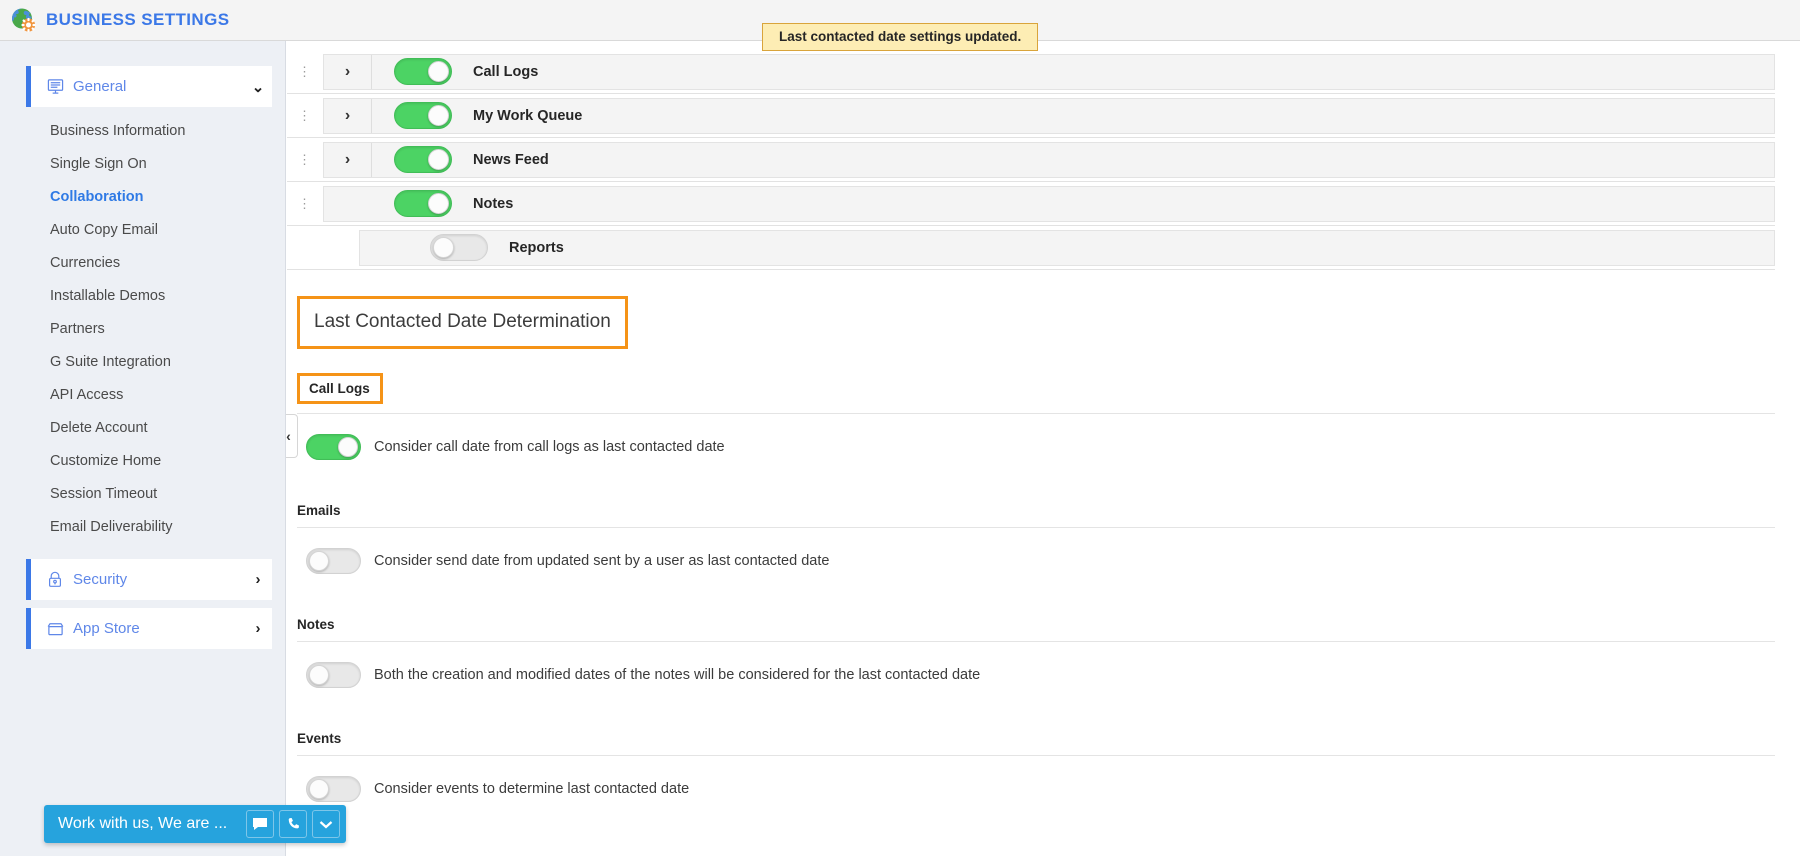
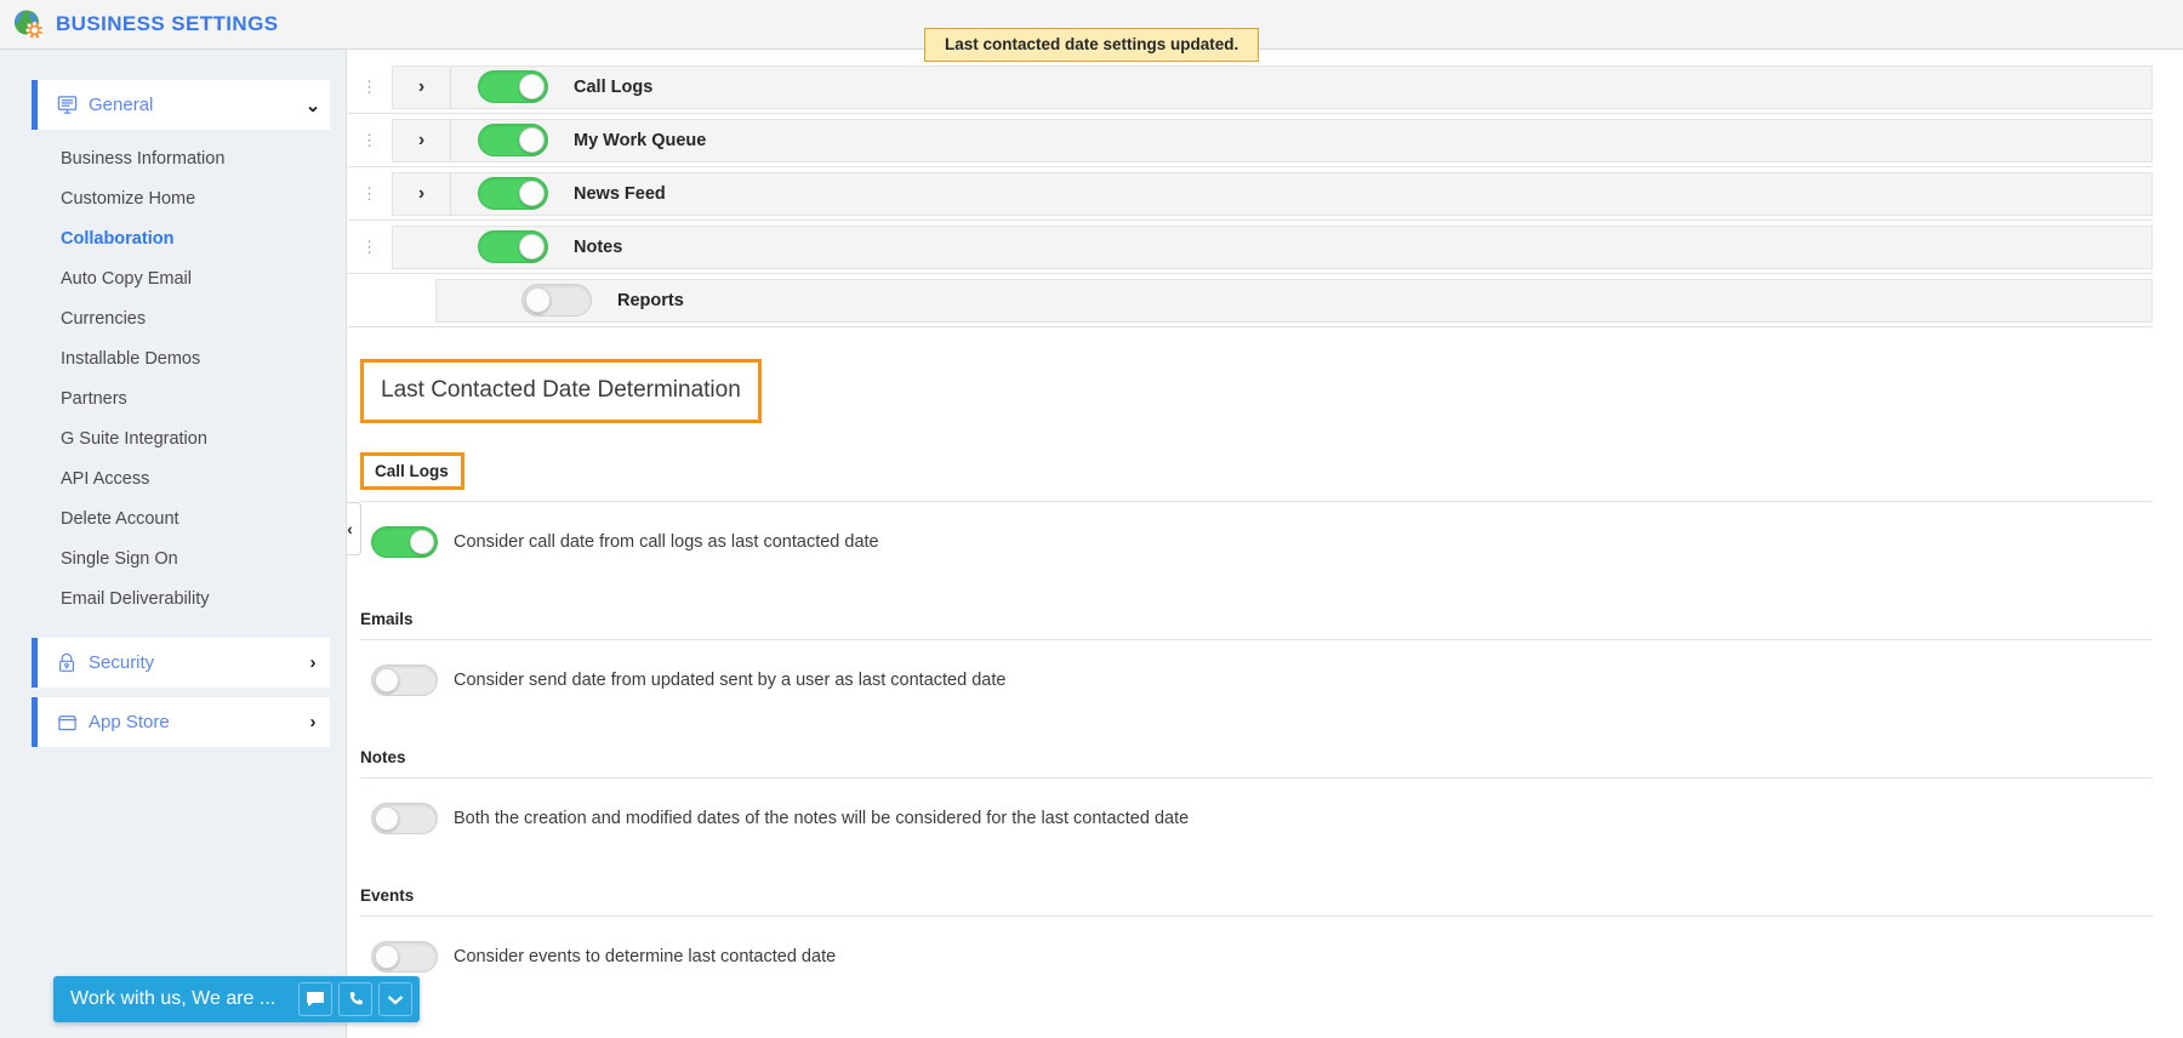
  BUSINESS SETTINGS
  Last contacted date settings updated.
  General
  ⌄
  Business Information
- Single Sign On
+ Customize Home
  Collaboration
  Auto Copy Email
  Currencies
  Installable Demos
  Partners
  G Suite Integration
  API Access
  Delete Account
- Customize Home
+ Single Sign On
- Session Timeout
  Email Deliverability
  Security
  ›
  App Store
  ›
  ‹
  ⋮
  ›
  Call Logs
  ⋮
  ›
  My Work Queue
  ⋮
  ›
  News Feed
  ⋮
  Notes
  Reports
  Last Contacted Date Determination
  Call Logs
  Consider call date from call logs as last contacted date
  Emails
  Consider send date from updated sent by a user as last contacted date
  Notes
  Both the creation and modified dates of the notes will be considered for the last contacted date
  Events
  Consider events to determine last contacted date
  Work with us, We are ...
